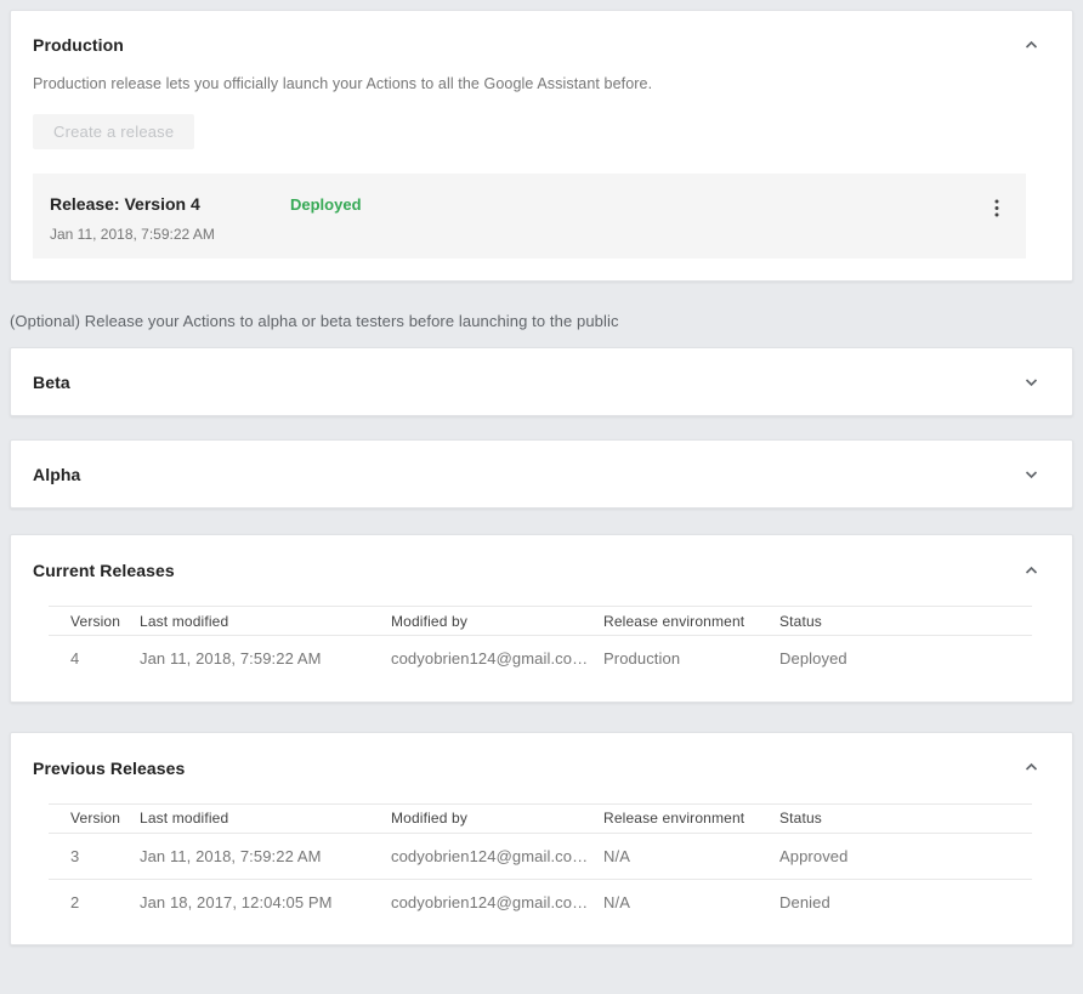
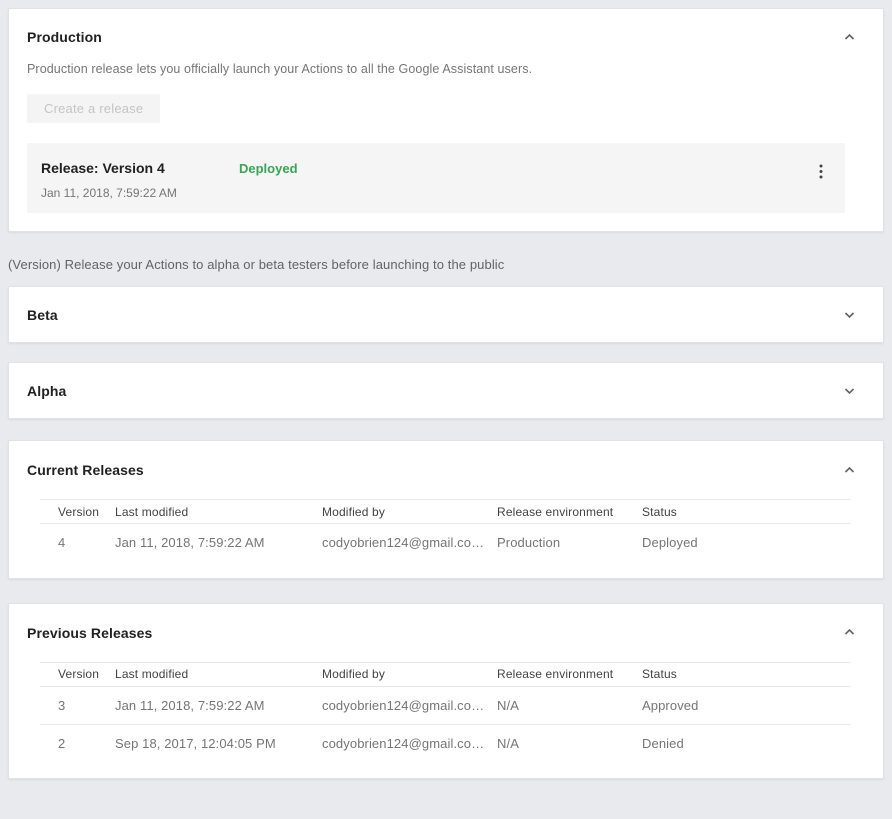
  Production
- Production release lets you officially launch your Actions to all the Google Assistant before.
+ Production release lets you officially launch your Actions to all the Google Assistant users.
  Create a release
  Release: Version 4
  Jan 11, 2018, 7:59:22 AM
  Deployed
- (Optional) Release your Actions to alpha or beta testers before launching to the public
+ (Version) Release your Actions to alpha or beta testers before launching to the public
  Beta
  Alpha
  Current Releases
  Version	Last modified	Modified by	Release environment	Status
  4	Jan 11, 2018, 7:59:22 AM	codyobrien124@gmail.co…	Production	Deployed
  Previous Releases
  Version	Last modified	Modified by	Release environment	Status
  3	Jan 11, 2018, 7:59:22 AM	codyobrien124@gmail.co…	N/A	Approved
- 2	Jan 18, 2017, 12:04:05 PM	codyobrien124@gmail.co…	N/A	Denied
+ 2	Sep 18, 2017, 12:04:05 PM	codyobrien124@gmail.co…	N/A	Denied
